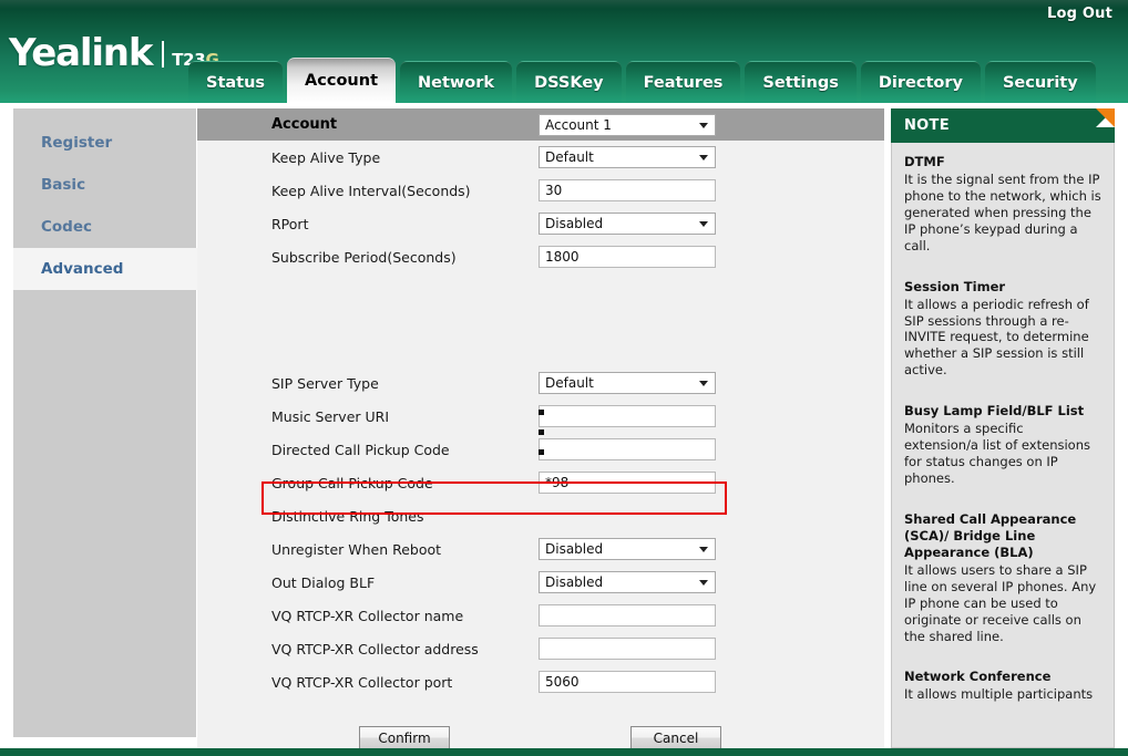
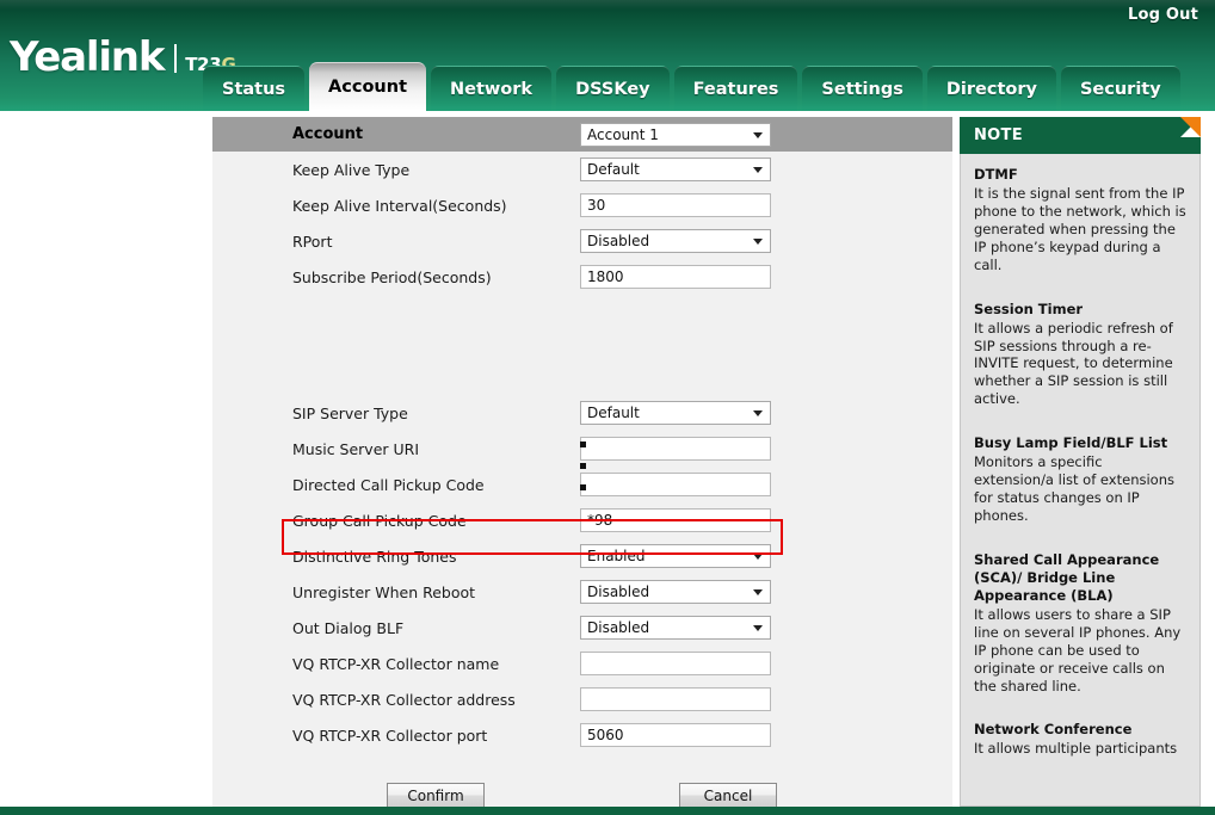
  Log Out
  Yealink
  T23G
  Status
  Account
  Network
  DSSKey
  Features
  Settings
  Directory
  Security
- Register
- Basic
- Codec
- Advanced
  Account
  Account 1
  Keep Alive Type
  Default
  Keep Alive Interval(Seconds)
  30
  RPort
  Disabled
  Subscribe Period(Seconds)
  1800
  SIP Server Type
  Default
  Music Server URI
  Directed Call Pickup Code
  Group Call Pickup Code
  *98
  Distinctive Ring Tones
+ Enabled
  Unregister When Reboot
  Disabled
  Out Dialog BLF
  Disabled
  VQ RTCP-XR Collector name
  VQ RTCP-XR Collector address
  VQ RTCP-XR Collector port
  5060
  Confirm
  Cancel
  NOTE
  DTMF
  It is the signal sent from the IP phone to the network, which is generated when pressing the IP phone’s keypad during a call.
  Session Timer
  It allows a periodic refresh of SIP sessions through a re-INVITE request, to determine whether a SIP session is still active.
  Busy Lamp Field/BLF List
  Monitors a specific extension/a list of extensions for status changes on IP phones.
  Shared Call Appearance (SCA)/ Bridge Line Appearance (BLA)
  It allows users to share a SIP line on several IP phones. Any IP phone can be used to originate or receive calls on the shared line.
  Network Conference
  It allows multiple participants
